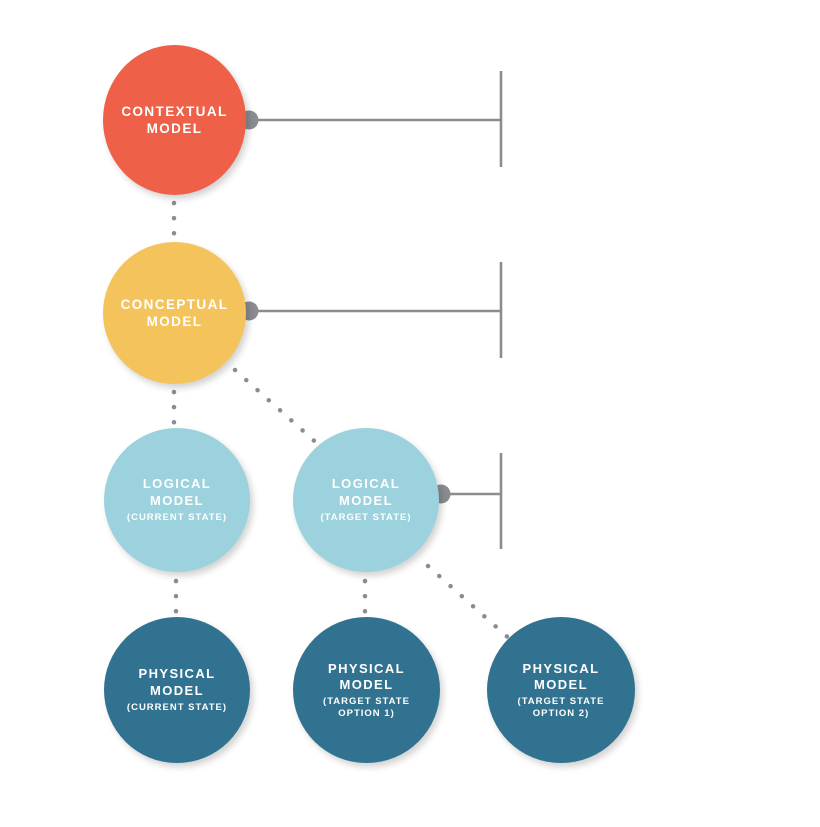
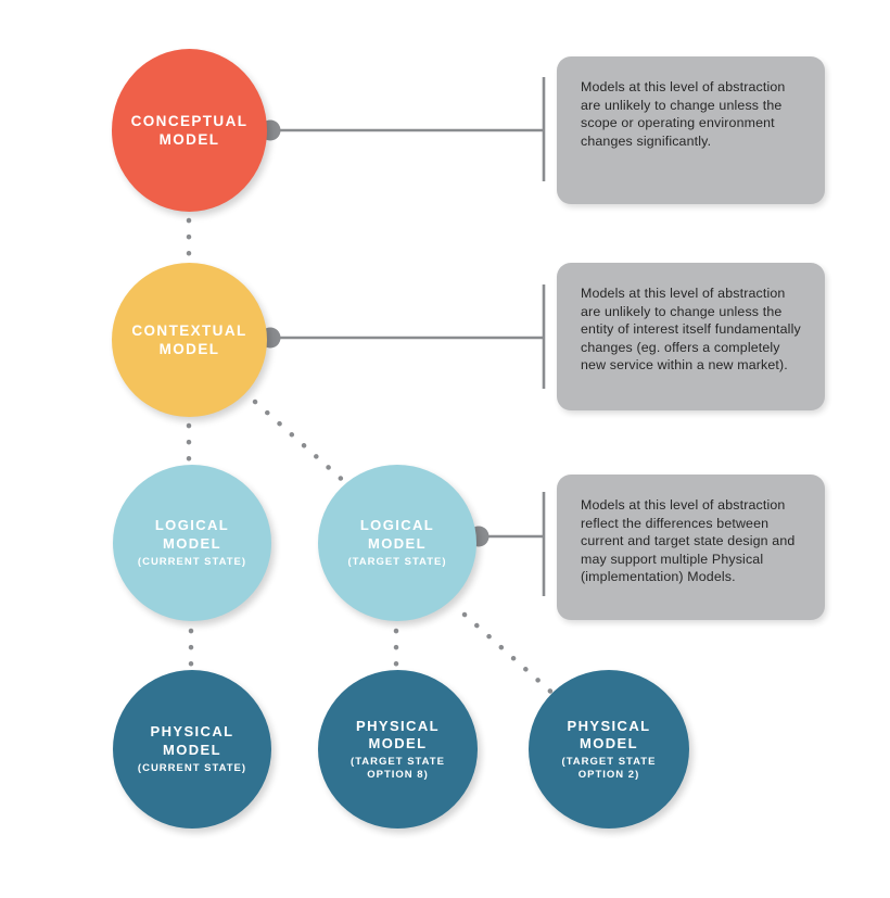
- CONTEXTUAL
+ CONCEPTUAL
  MODEL
- CONCEPTUAL
+ CONTEXTUAL
  MODEL
  LOGICAL
  MODEL
  (CURRENT STATE)
  LOGICAL
  MODEL
  (TARGET STATE)
  PHYSICAL
  MODEL
  (CURRENT STATE)
  PHYSICAL
  MODEL
  (TARGET STATE
- OPTION 1)
+ OPTION 8)
  PHYSICAL
  MODEL
  (TARGET STATE
  OPTION 2)
+ Models at this level of abstraction are unlikely to change unless the scope or operating environment changes significantly.
+ Models at this level of abstraction are unlikely to change unless the entity of interest itself fundamentally changes (eg. offers a completely new service within a new market).
+ Models at this level of abstraction reflect the differences between current and target state design and may support multiple Physical (implementation) Models.
